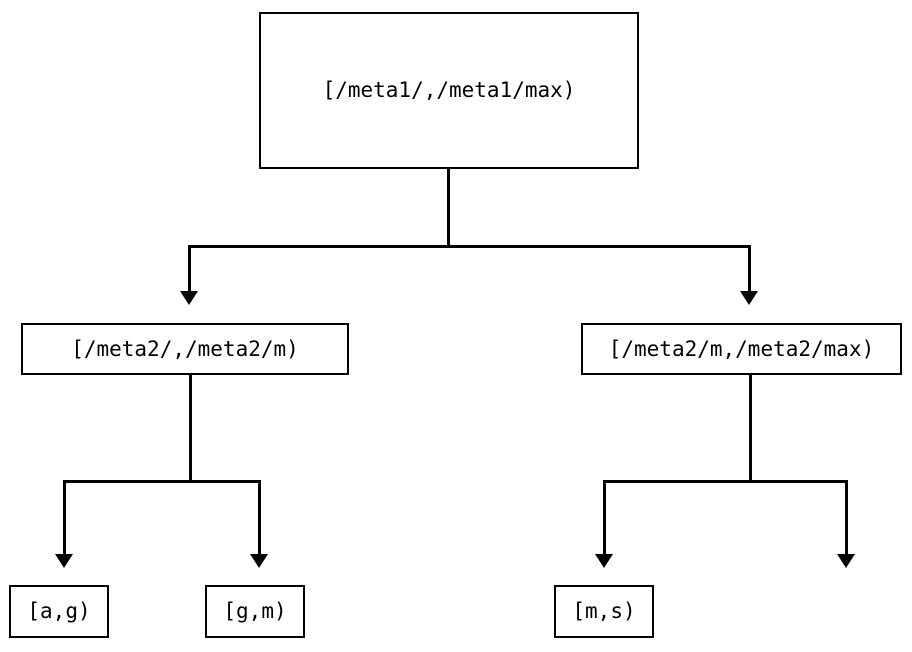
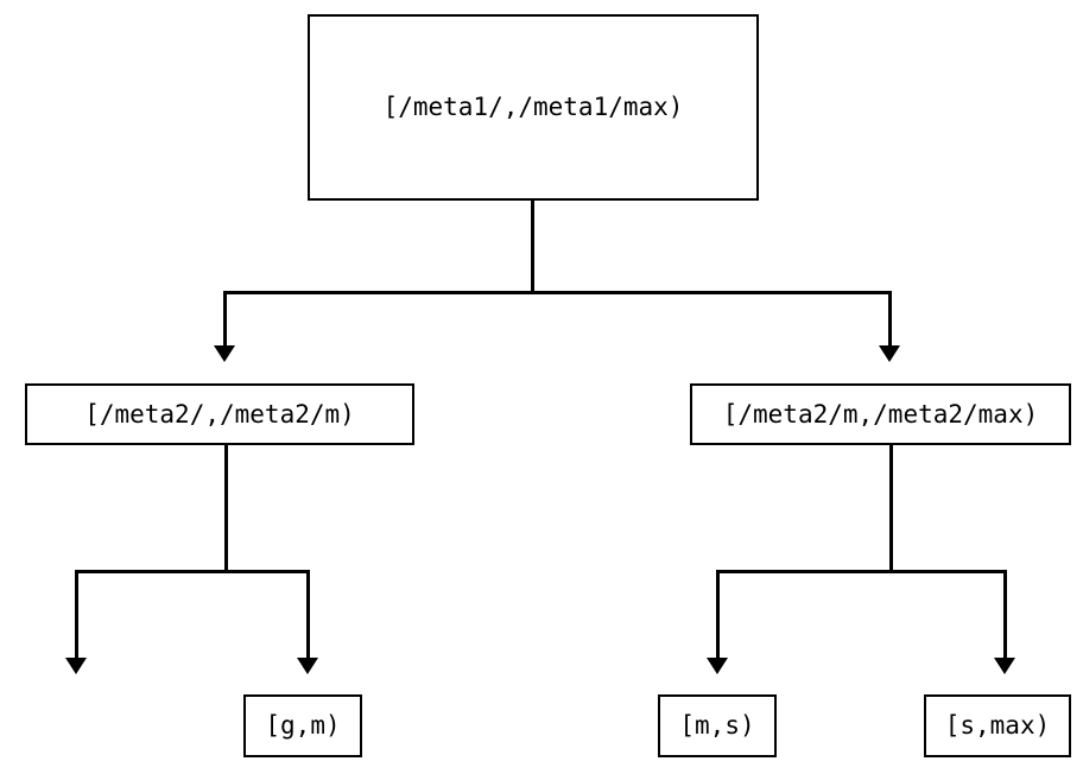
  [/meta1/,/meta1/max)
  [/meta2/,/meta2/m)
  [/meta2/m,/meta2/max)
- [a,g)
  [g,m)
  [m,s)
+ [s,max)
